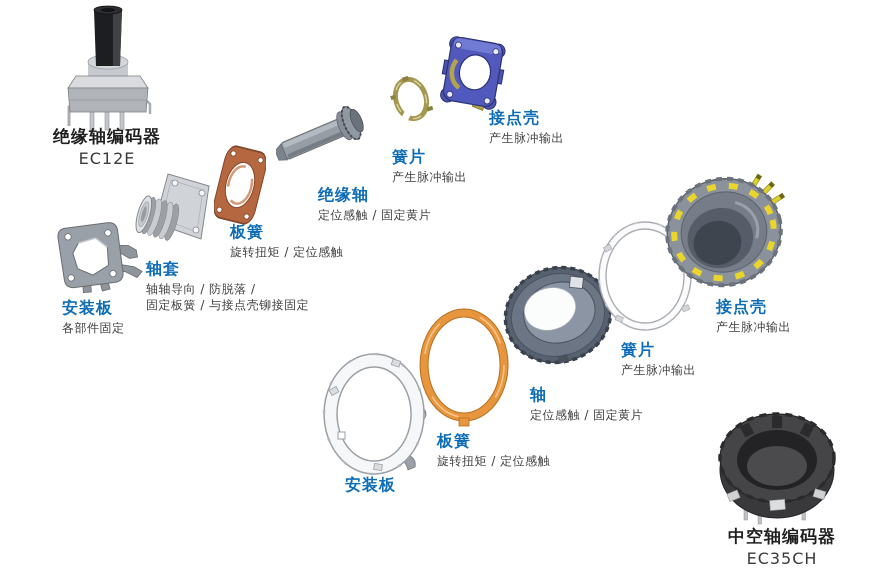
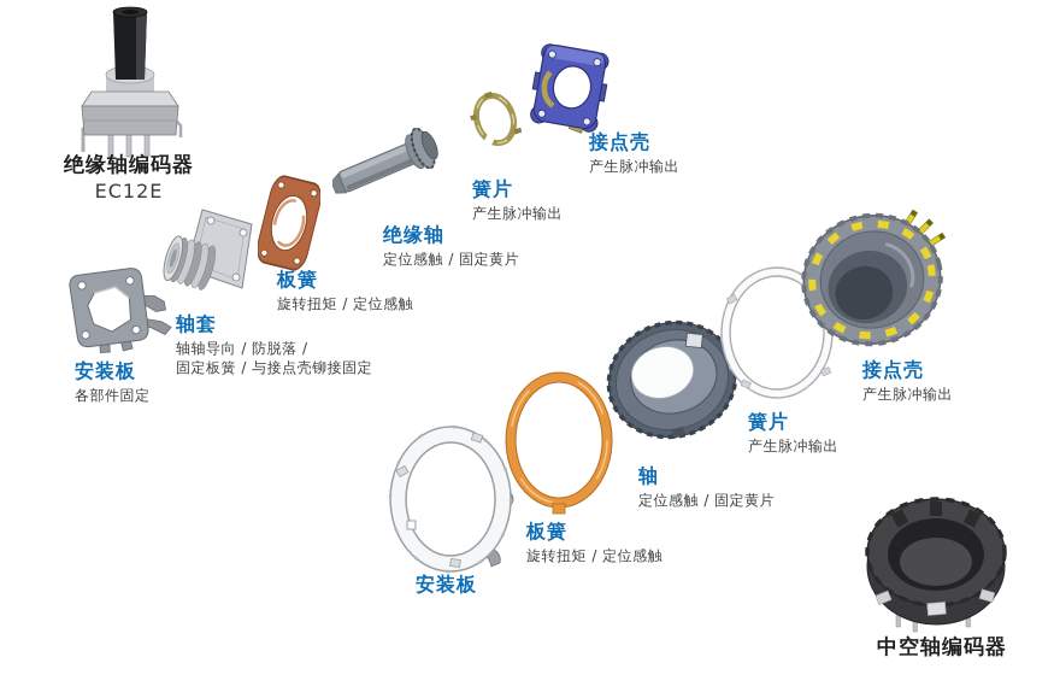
  绝缘轴编码器
  EC12E
  安装板
  各部件固定
  轴套
  轴轴导向 / 防脱落 /
  固定板簧 / 与接点壳铆接固定
  板簧
  旋转扭矩 / 定位感触
  绝缘轴
  定位感触 / 固定黄片
  簧片
  产生脉冲输出
  接点壳
  产生脉冲输出
  安装板
  板簧
  旋转扭矩 / 定位感触
  轴
  定位感触 / 固定黄片
  簧片
  产生脉冲输出
  接点壳
  产生脉冲输出
  中空轴编码器
- EC35CH
